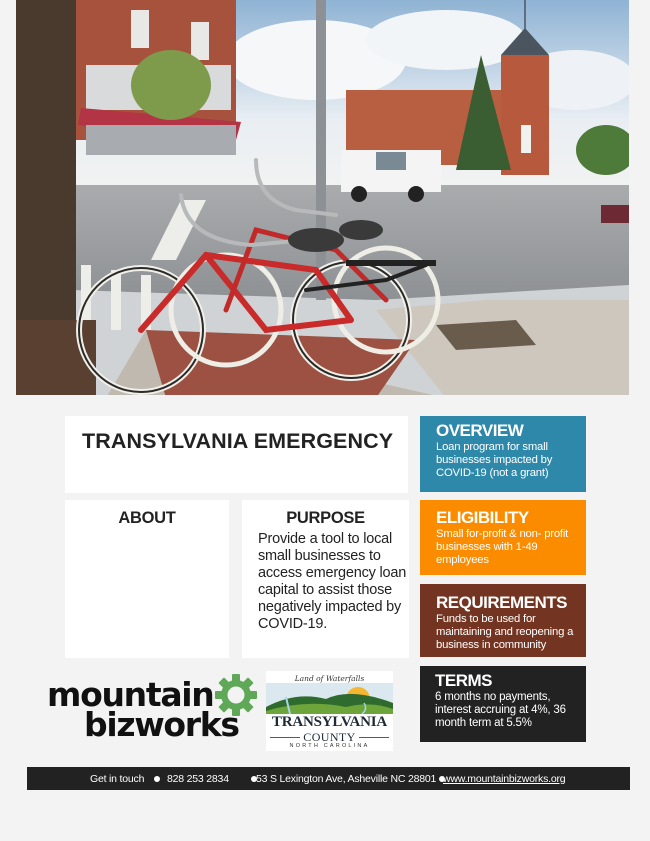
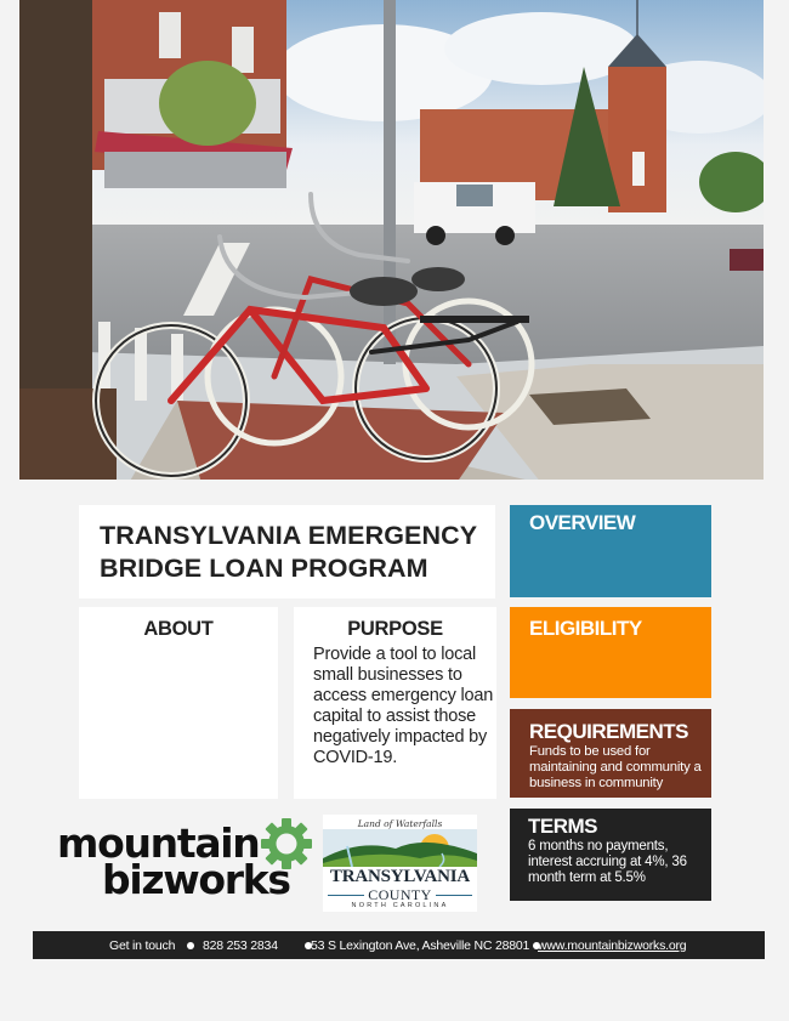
  TRANSYLVANIA EMERGENCY
+ BRIDGE LOAN PROGRAM
  ABOUT
  PURPOSE
  Provide a tool to local small businesses to access emergency loan capital to assist those negatively impacted by COVID-19.
  OVERVIEW
- Loan program for small businesses impacted by COVID-19 (not a grant)
  ELIGIBILITY
- Small for-profit & non- profit businesses with 1-49 employees
  REQUIREMENTS
- Funds to be used for maintaining and reopening a business in community
+ Funds to be used for maintaining and community a business in community
  TERMS
  6 months no payments, interest accruing at 4%, 36 month term at 5.5%
  mountain
  bizworks
  Land of Waterfalls
  TRANSYLVANIA
  COUNTY
  Get in touch
  828 253 2834
  53 S Lexington Ave, Asheville NC 28801
  www.mountainbizworks.org
